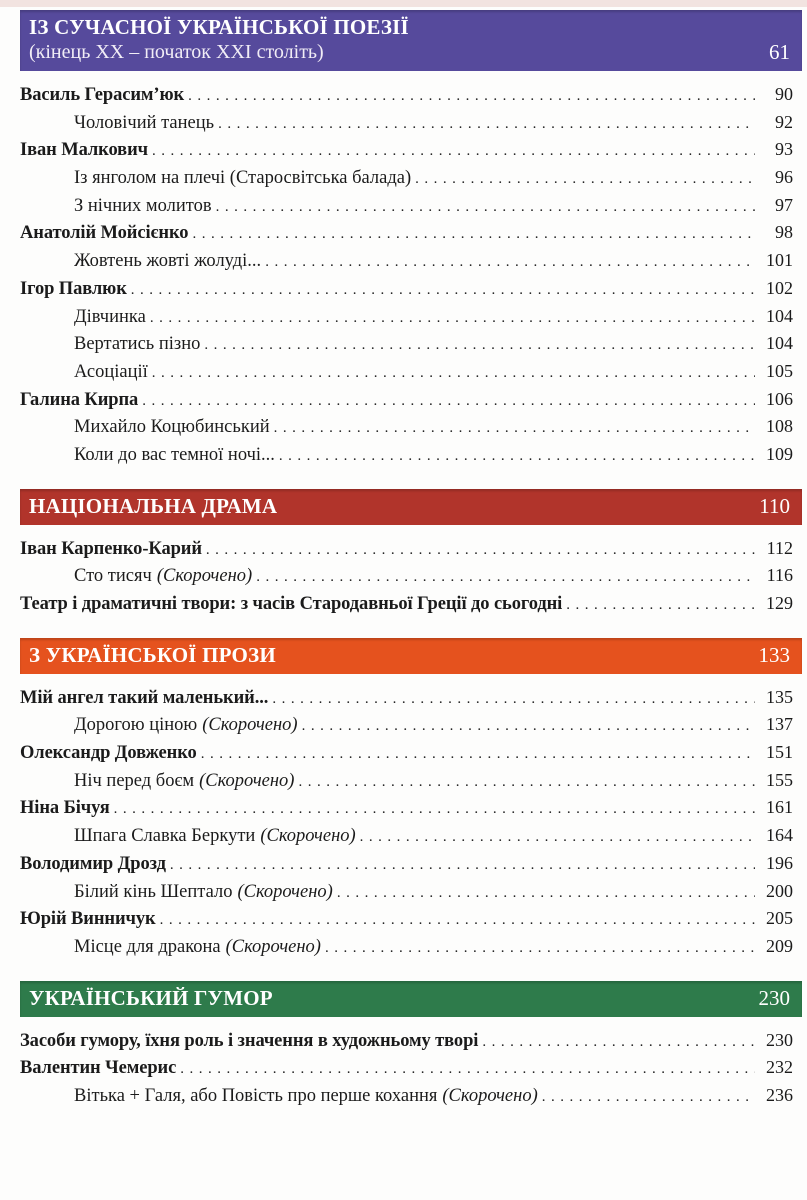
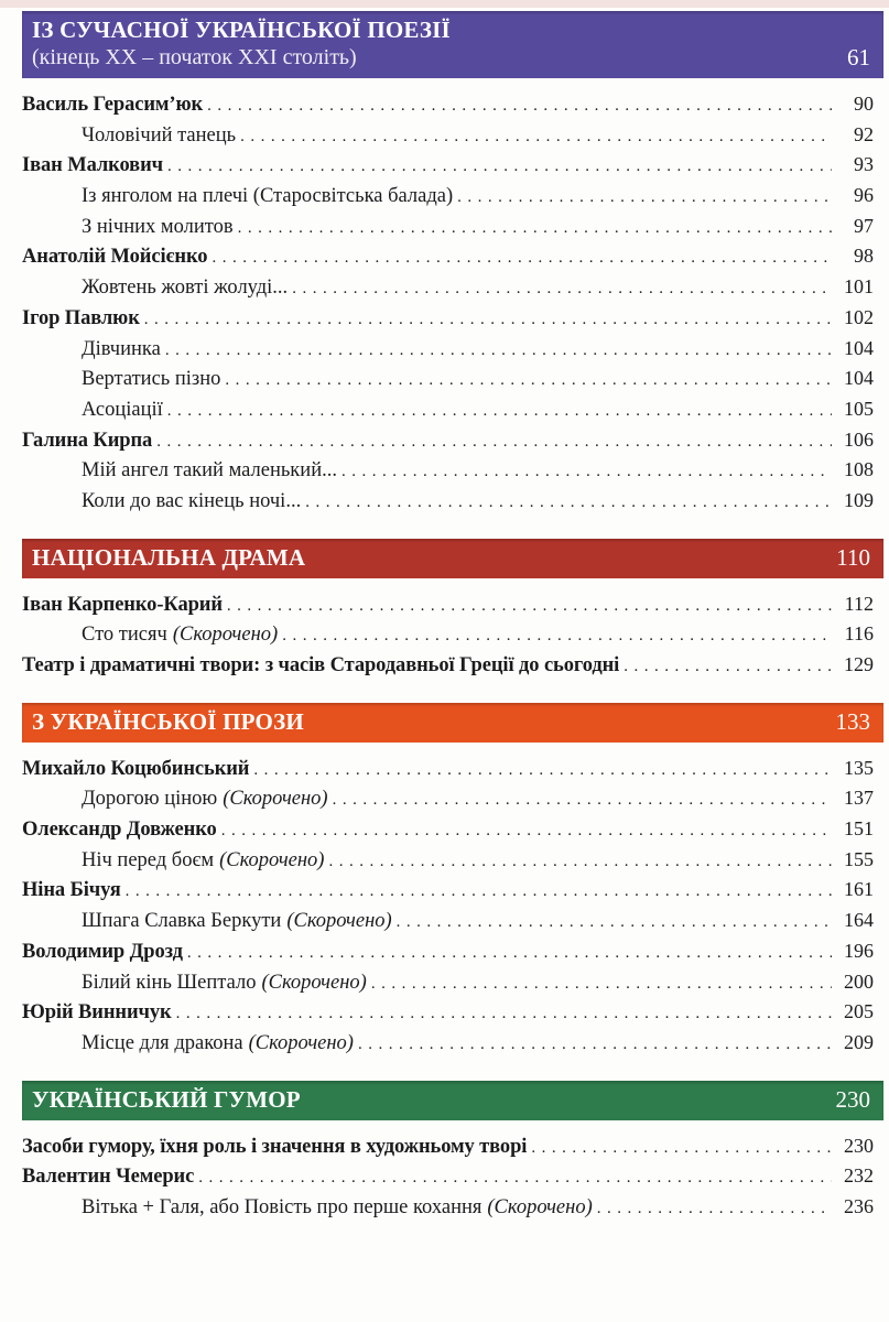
  ІЗ СУЧАСНОЇ УКРАЇНСЬКОЇ ПОЕЗІЇ
  (кінець XX – початок XXI століть)
  61
  Василь Герасим’юк
  90
  Чоловічий танець
  92
  Іван Малкович
  93
  Із янголом на плечі (Старосвітська балада)
  96
  З нічних молитов
  97
  Анатолій Мойсієнко
  98
  Жовтень жовті жолуді...
  101
  Ігор Павлюк
  102
  Дівчинка
  104
  Вертатись пізно
  104
  Асоціації
  105
  Галина Кирпа
  106
- Михайло Коцюбинський
+ Мій ангел такий маленький...
  108
- Коли до вас темної ночі...
+ Коли до вас кінець ночі...
  109
  НАЦІОНАЛЬНА ДРАМА
  110
  Іван Карпенко-Карий
  112
  Сто тисяч (Скорочено)
  116
  Театр і драматичні твори: з часів Стародавньої Греції до сьогодні
  129
  З УКРАЇНСЬКОЇ ПРОЗИ
  133
- Мій ангел такий маленький...
+ Михайло Коцюбинський
  135
  Дорогою ціною (Скорочено)
  137
  Олександр Довженко
  151
  Ніч перед боєм (Скорочено)
  155
  Ніна Бічуя
  161
  Шпага Славка Беркути (Скорочено)
  164
  Володимир Дрозд
  196
  Білий кінь Шептало (Скорочено)
  200
  Юрій Винничук
  205
  Місце для дракона (Скорочено)
  209
  УКРАЇНСЬКИЙ ГУМОР
  230
  Засоби гумору, їхня роль і значення в художньому творі
  230
  Валентин Чемерис
  232
  Вітька + Галя, або Повість про перше кохання (Скорочено)
  236
